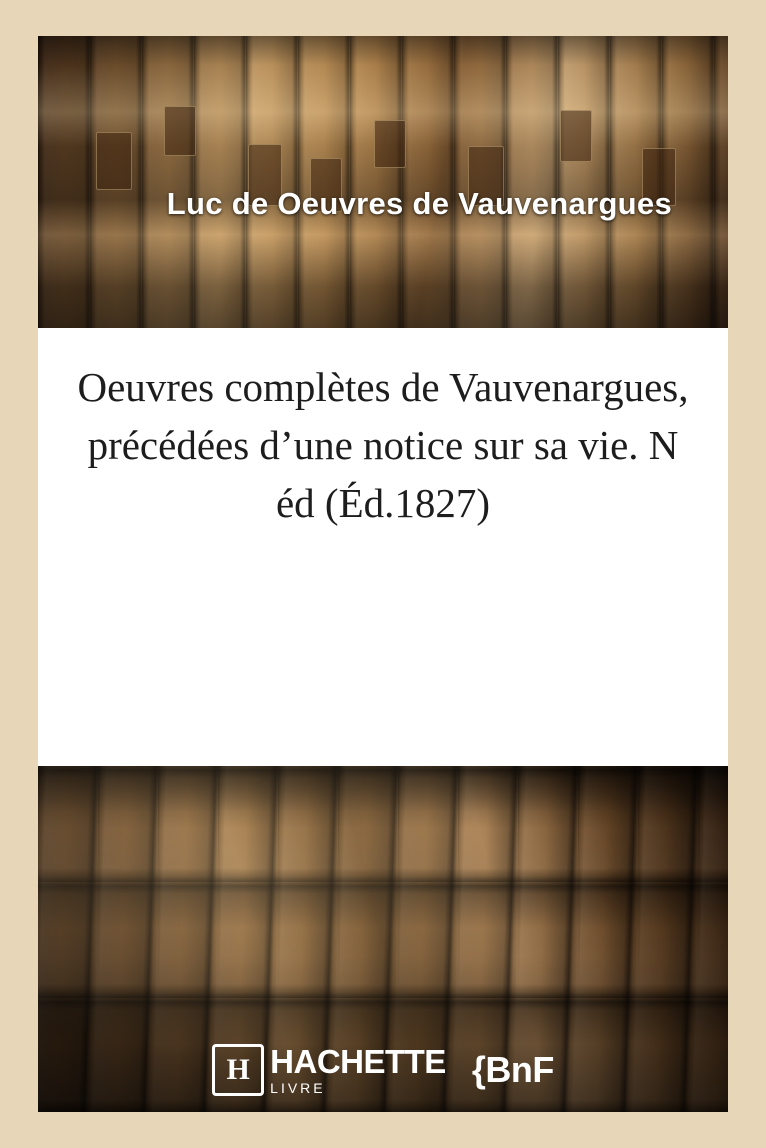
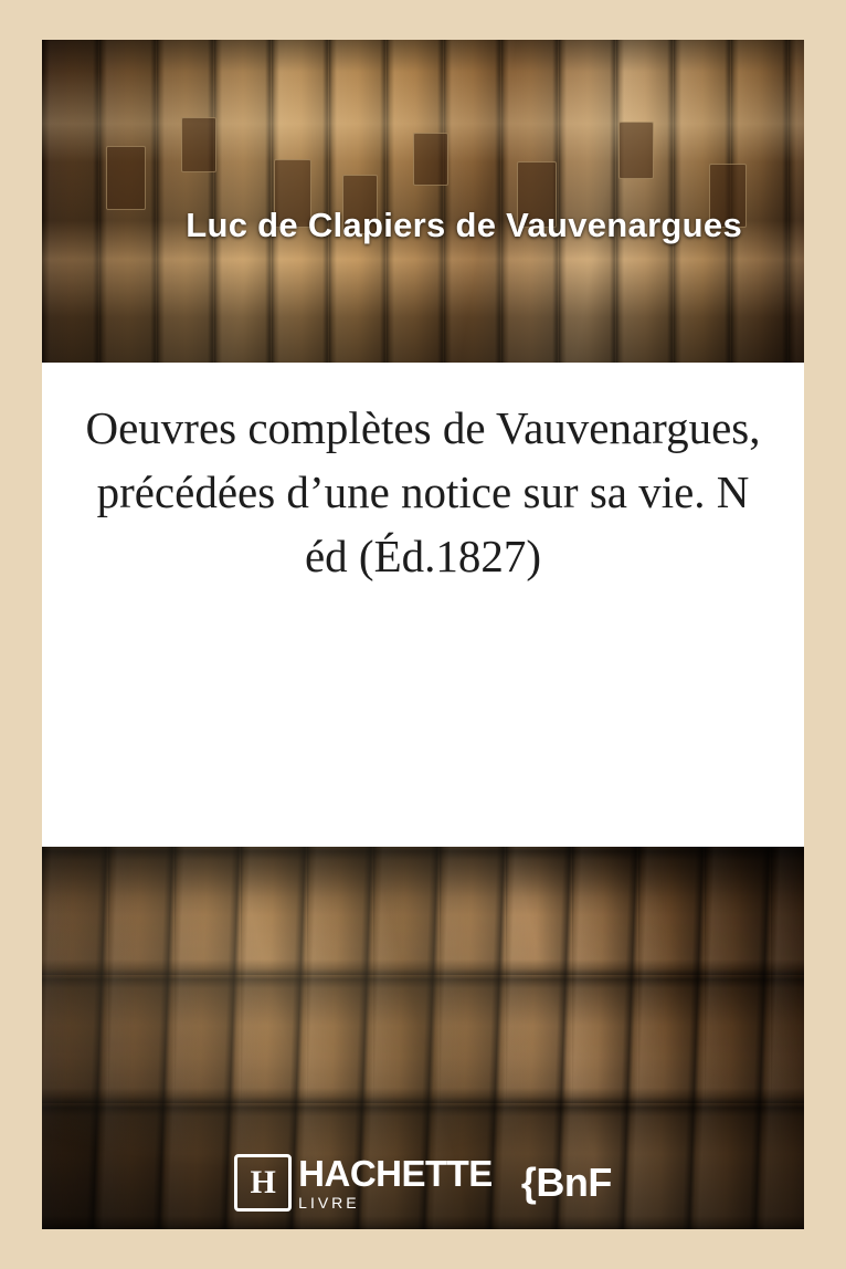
- Luc de Oeuvres de Vauvenargues
+ Luc de Clapiers de Vauvenargues
  Oeuvres complètes de Vauvenargues, précédées d’une notice sur sa vie. N éd (Éd.1827)
  H
  HACHETTE
  LIVRE
  {BnF
